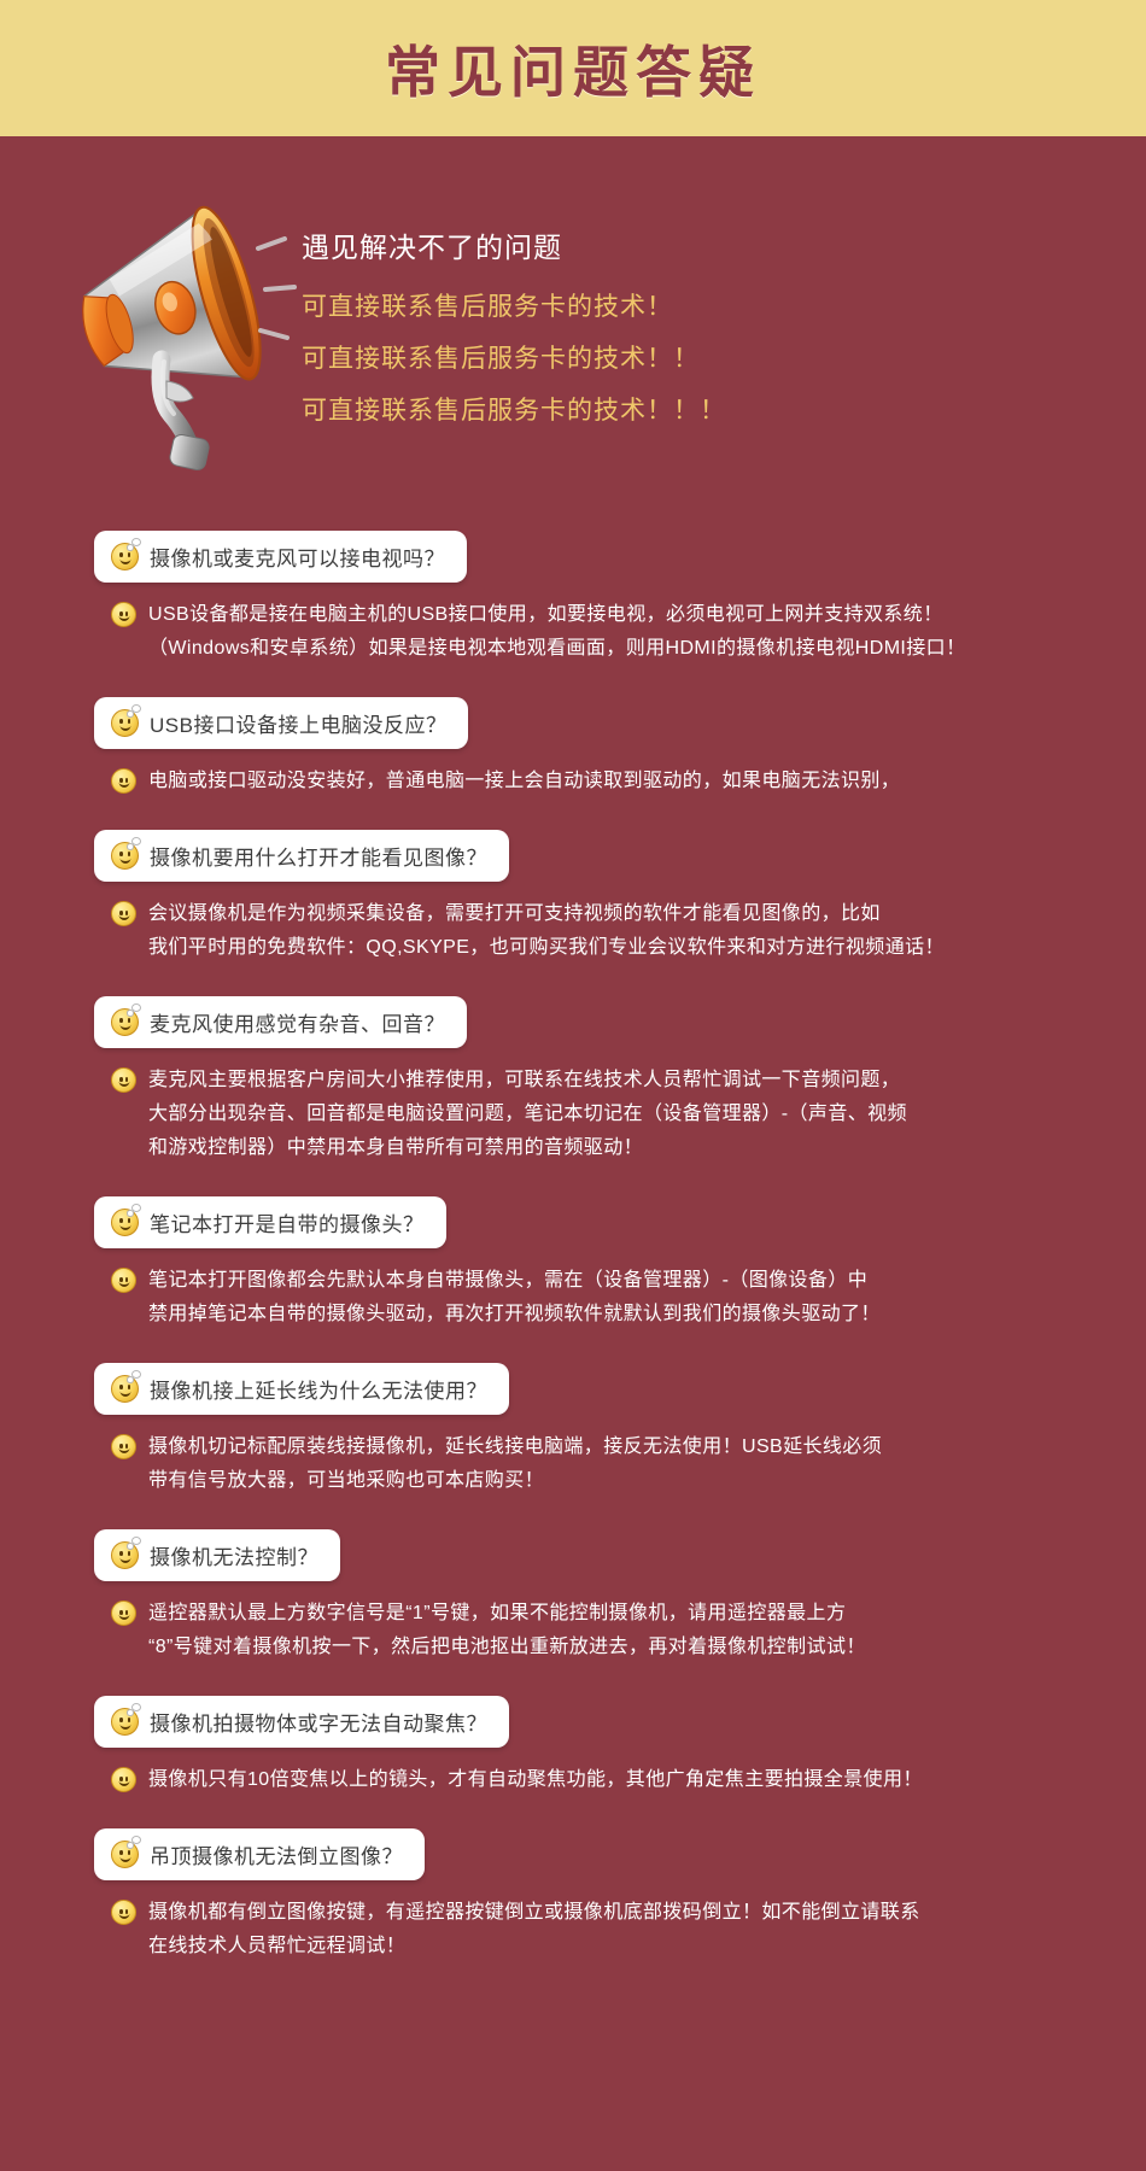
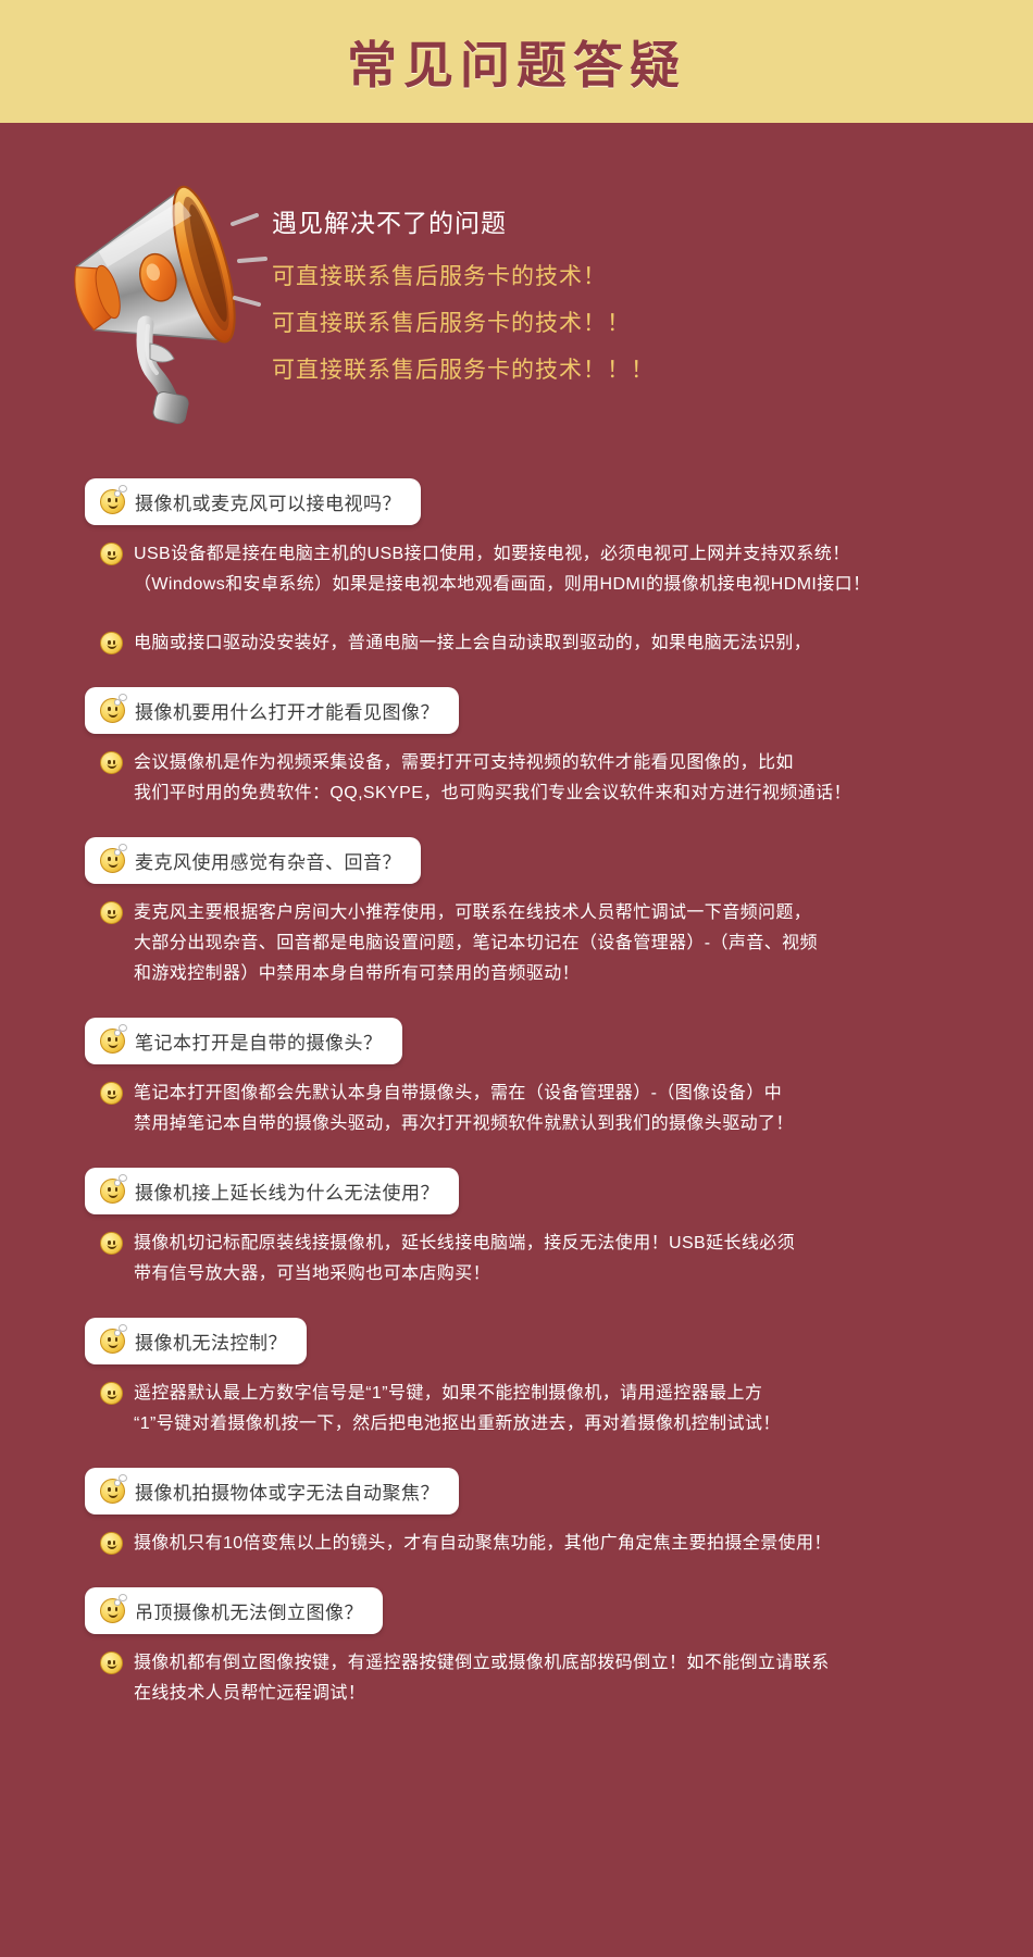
  常见问题答疑
  遇见解决不了的问题
  可直接联系售后服务卡的技术！
  可直接联系售后服务卡的技术！！
  可直接联系售后服务卡的技术！！！
  摄像机或麦克风可以接电视吗？
  USB设备都是接在电脑主机的USB接口使用，如要接电视，必须电视可上网并支持双系统！
  （Windows和安卓系统）如果是接电视本地观看画面，则用HDMI的摄像机接电视HDMI接口！
- USB接口设备接上电脑没反应？
  电脑或接口驱动没安装好，普通电脑一接上会自动读取到驱动的，如果电脑无法识别，
  摄像机要用什么打开才能看见图像？
  会议摄像机是作为视频采集设备，需要打开可支持视频的软件才能看见图像的，比如
  我们平时用的免费软件：QQ,SKYPE，也可购买我们专业会议软件来和对方进行视频通话！
  麦克风使用感觉有杂音、回音？
  麦克风主要根据客户房间大小推荐使用，可联系在线技术人员帮忙调试一下音频问题，
  大部分出现杂音、回音都是电脑设置问题，笔记本切记在（设备管理器）-（声音、视频
  和游戏控制器）中禁用本身自带所有可禁用的音频驱动！
  笔记本打开是自带的摄像头？
  笔记本打开图像都会先默认本身自带摄像头，需在（设备管理器）-（图像设备）中
  禁用掉笔记本自带的摄像头驱动，再次打开视频软件就默认到我们的摄像头驱动了！
  摄像机接上延长线为什么无法使用？
  摄像机切记标配原装线接摄像机，延长线接电脑端，接反无法使用！USB延长线必须
  带有信号放大器，可当地采购也可本店购买！
  摄像机无法控制？
  遥控器默认最上方数字信号是“1”号键，如果不能控制摄像机，请用遥控器最上方
- “8”号键对着摄像机按一下，然后把电池抠出重新放进去，再对着摄像机控制试试！
+ “1”号键对着摄像机按一下，然后把电池抠出重新放进去，再对着摄像机控制试试！
  摄像机拍摄物体或字无法自动聚焦？
  摄像机只有10倍变焦以上的镜头，才有自动聚焦功能，其他广角定焦主要拍摄全景使用！
  吊顶摄像机无法倒立图像？
  摄像机都有倒立图像按键，有遥控器按键倒立或摄像机底部拨码倒立！如不能倒立请联系
  在线技术人员帮忙远程调试！
